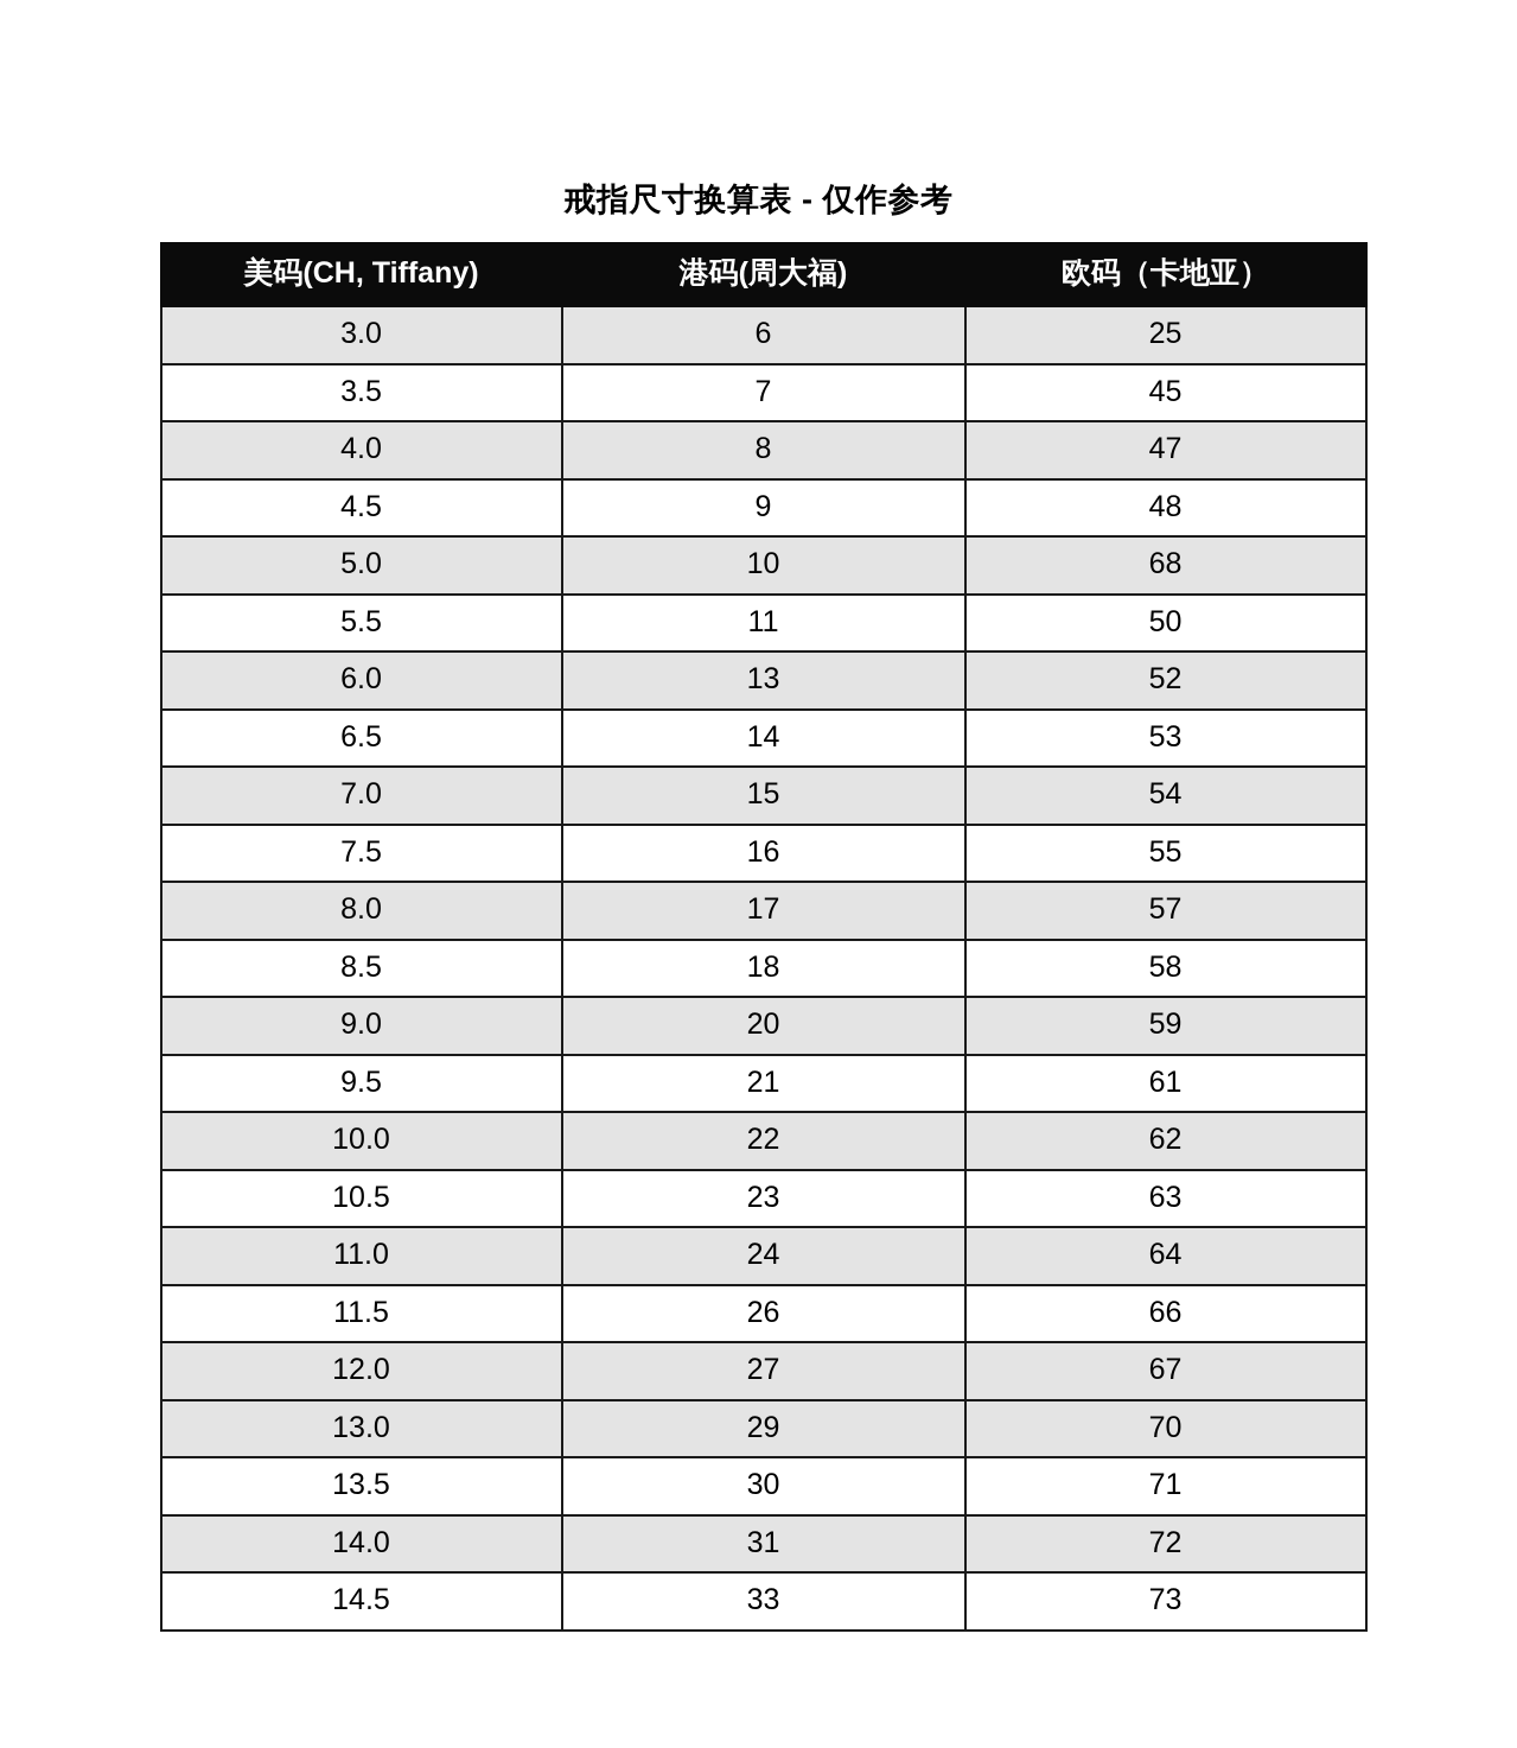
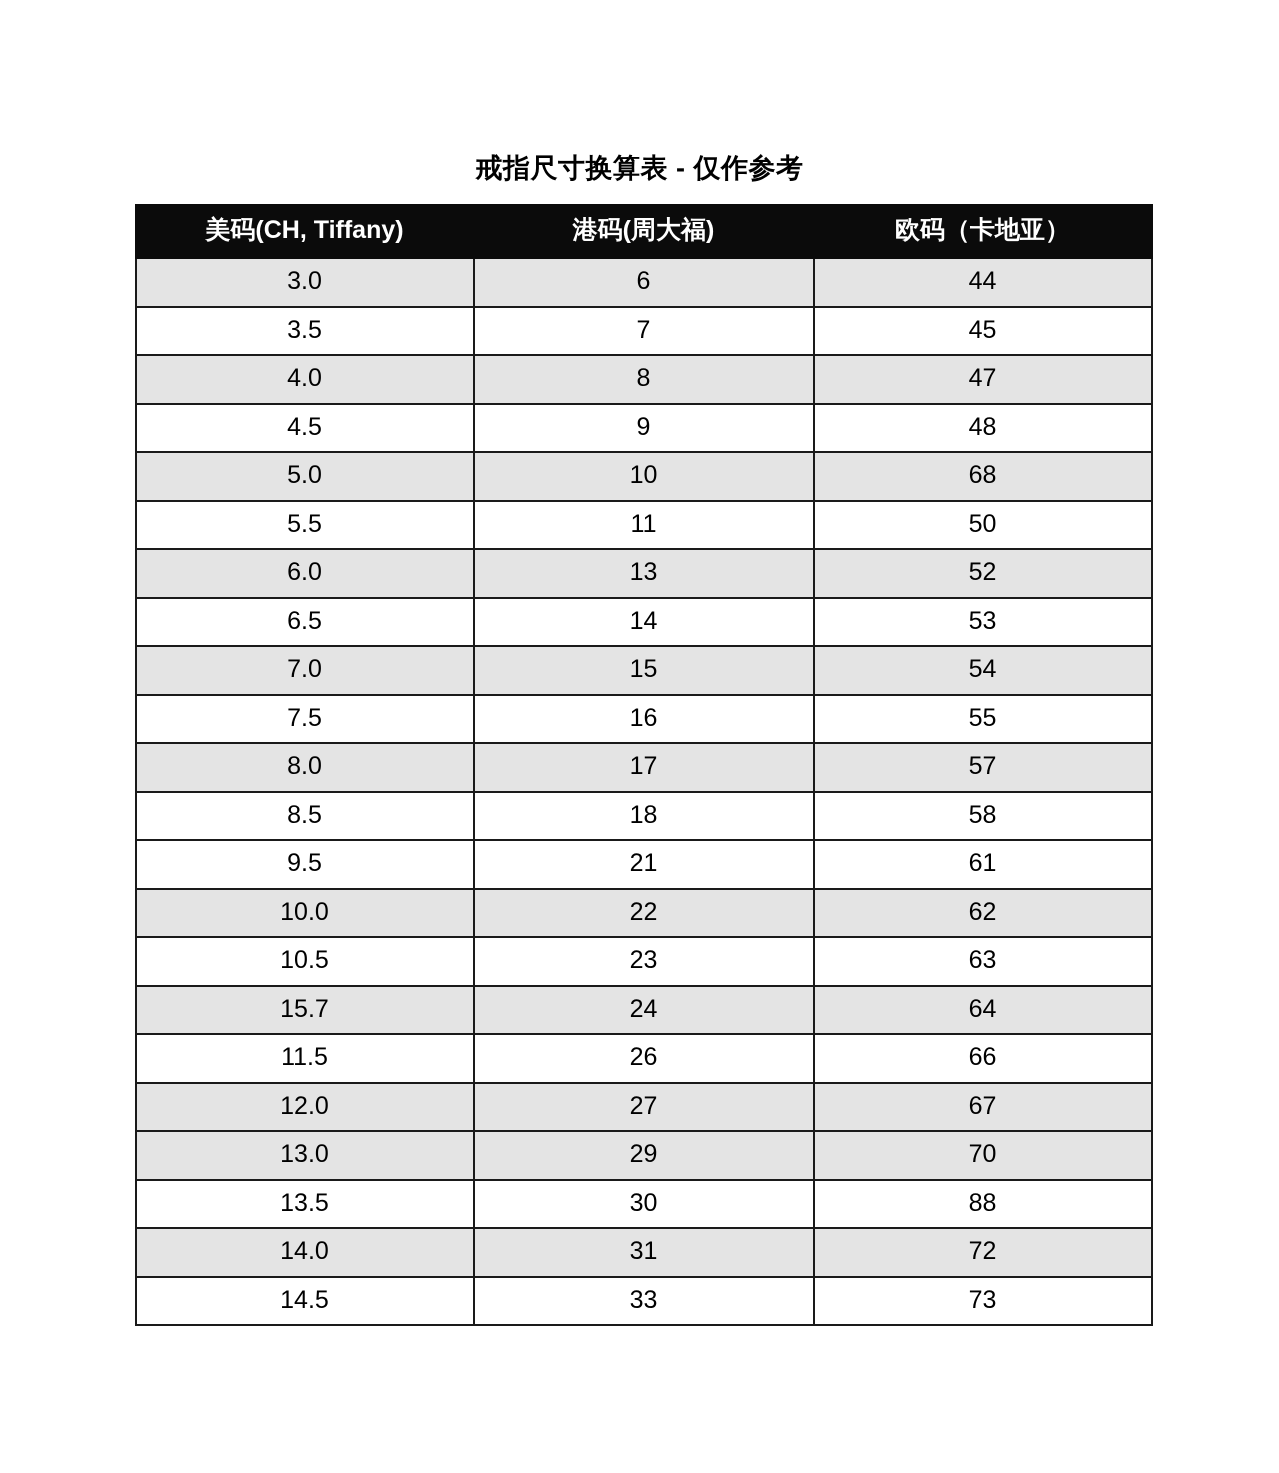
  戒指尺寸换算表 - 仅作参考
  美码(CH, Tiffany)	港码(周大福)	欧码（卡地亚）
- 3.0	6	25
+ 3.0	6	44
  3.5	7	45
  4.0	8	47
  4.5	9	48
  5.0	10	68
  5.5	11	50
  6.0	13	52
  6.5	14	53
  7.0	15	54
  7.5	16	55
  8.0	17	57
  8.5	18	58
- 9.0	20	59
  9.5	21	61
  10.0	22	62
  10.5	23	63
- 11.0	24	64
+ 15.7	24	64
  11.5	26	66
  12.0	27	67
  13.0	29	70
- 13.5	30	71
+ 13.5	30	88
  14.0	31	72
  14.5	33	73
